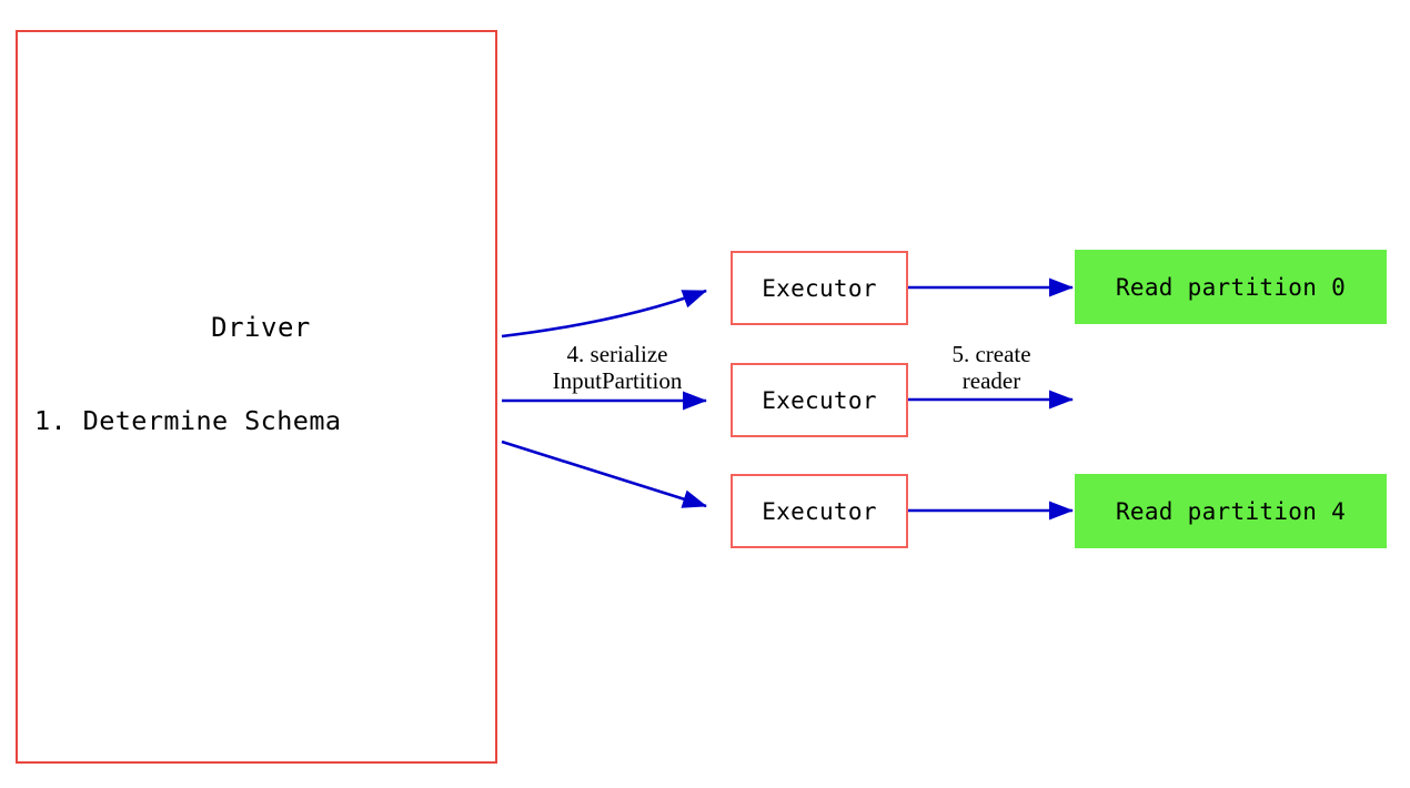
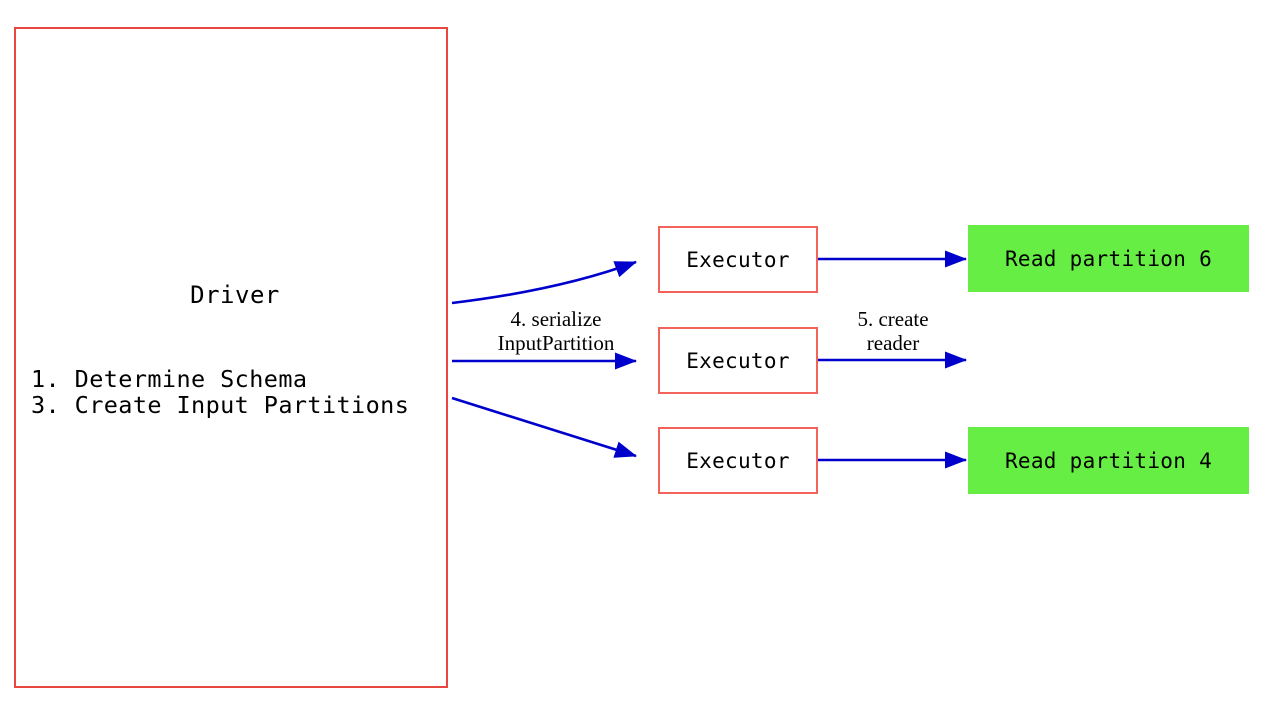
  Driver
  1. Determine Schema
+ 3. Create Input Partitions
  Executor
  Executor
  Executor
- Read partition 0
+ Read partition 6
  Read partition 4
  4. serialize
  InputPartition
  5. create
  reader
